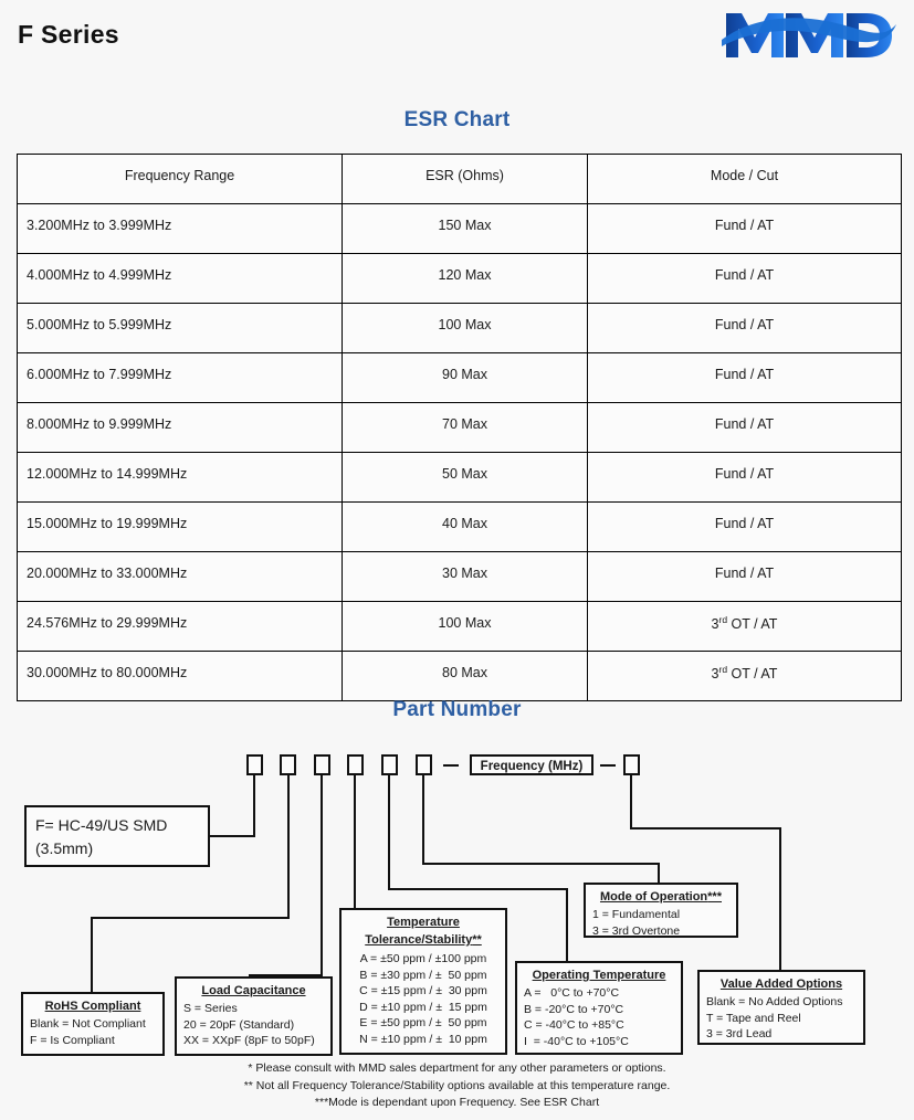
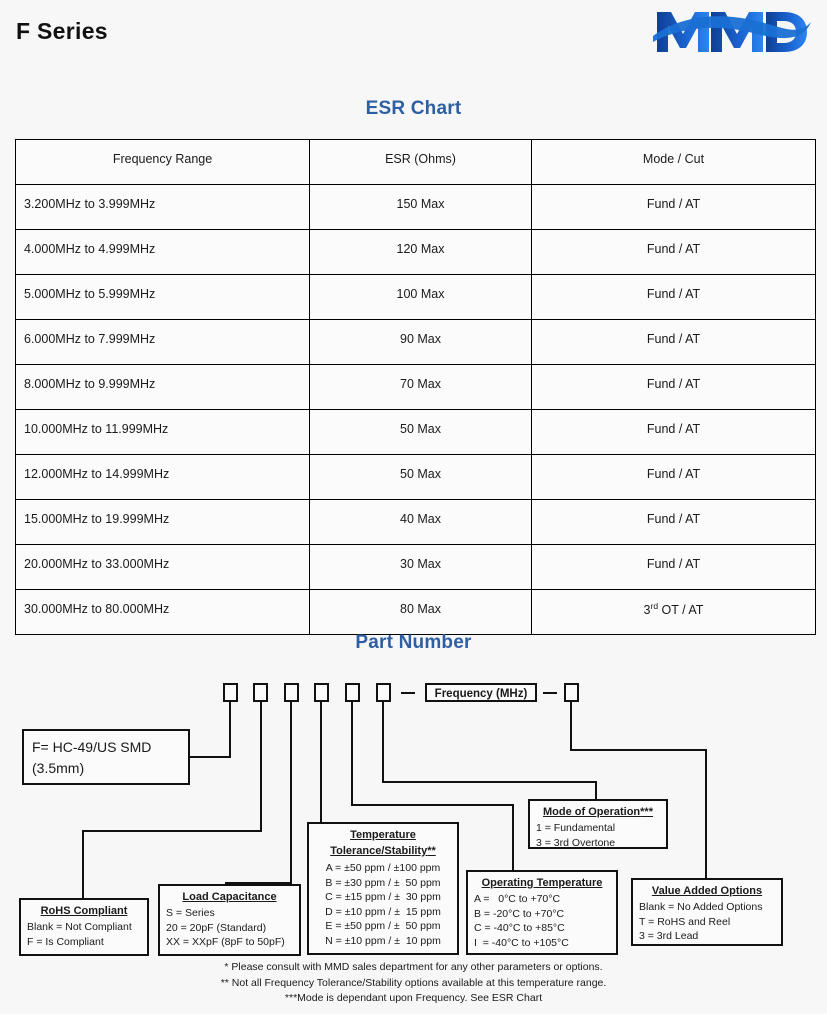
  F Series
  ESR Chart
  Frequency Range	ESR (Ohms)	Mode / Cut
  3.200MHz to 3.999MHz	150 Max	Fund / AT
  4.000MHz to 4.999MHz	120 Max	Fund / AT
  5.000MHz to 5.999MHz	100 Max	Fund / AT
  6.000MHz to 7.999MHz	90 Max	Fund / AT
  8.000MHz to 9.999MHz	70 Max	Fund / AT
+ 10.000MHz to 11.999MHz	50 Max	Fund / AT
  12.000MHz to 14.999MHz	50 Max	Fund / AT
  15.000MHz to 19.999MHz	40 Max	Fund / AT
  20.000MHz to 33.000MHz	30 Max	Fund / AT
- 24.576MHz to 29.999MHz	100 Max	3rd OT / AT
  30.000MHz to 80.000MHz	80 Max	3rd OT / AT
  Part Number
  Frequency (MHz)
  F= HC-49/US SMD
  (3.5mm)
  RoHS Compliant
  Blank = Not Compliant
  F = Is Compliant
  Load Capacitance
  S = Series
  20 = 20pF (Standard)
  XX = XXpF (8pF to 50pF)
  Temperature
  Tolerance/Stability**
  A = ±50 ppm / ±100 ppm
  B = ±30 ppm / ± 50 ppm
  C = ±15 ppm / ± 30 ppm
  D = ±10 ppm / ± 15 ppm
  E = ±50 ppm / ± 50 ppm
  N = ±10 ppm / ± 10 ppm
  Operating Temperature
  A = 0°C to +70°C
  B = -20°C to +70°C
  C = -40°C to +85°C
  I = -40°C to +105°C
  Mode of Operation***
  1 = Fundamental
  3 = 3rd Overtone
  Value Added Options
  Blank = No Added Options
- T = Tape and Reel
+ T = RoHS and Reel
  3 = 3rd Lead
  * Please consult with MMD sales department for any other parameters or options.
  ** Not all Frequency Tolerance/Stability options available at this temperature range.
  ***Mode is dependant upon Frequency. See ESR Chart
